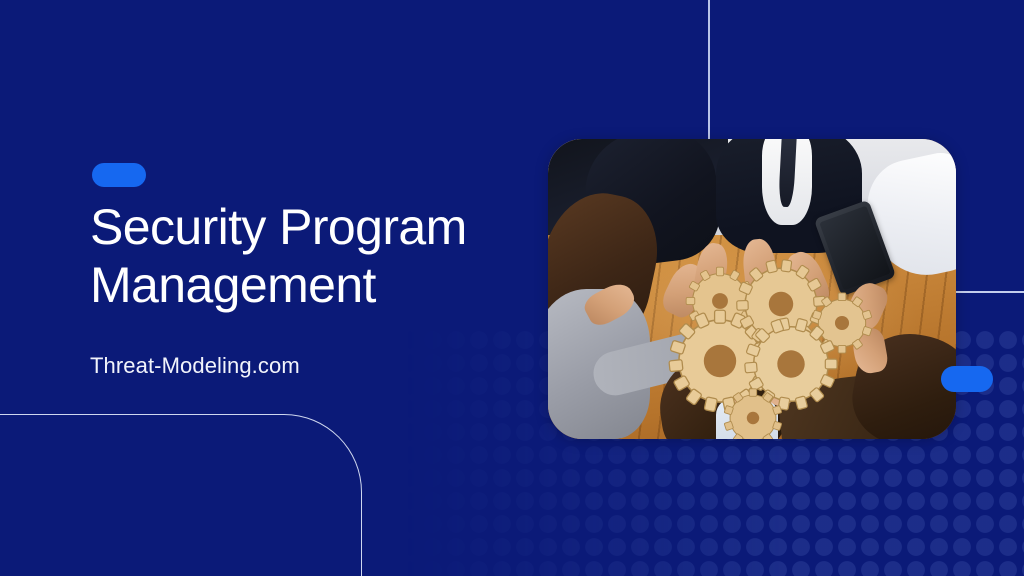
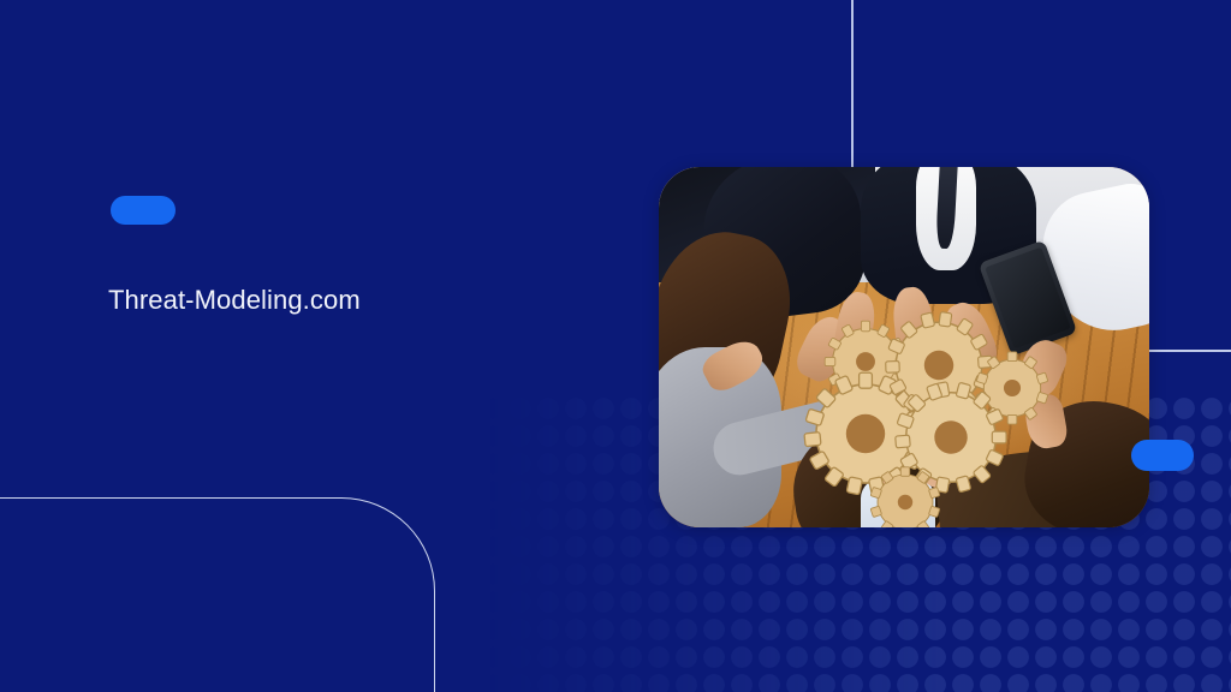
- Security Program
- Management
  Threat-Modeling.com
